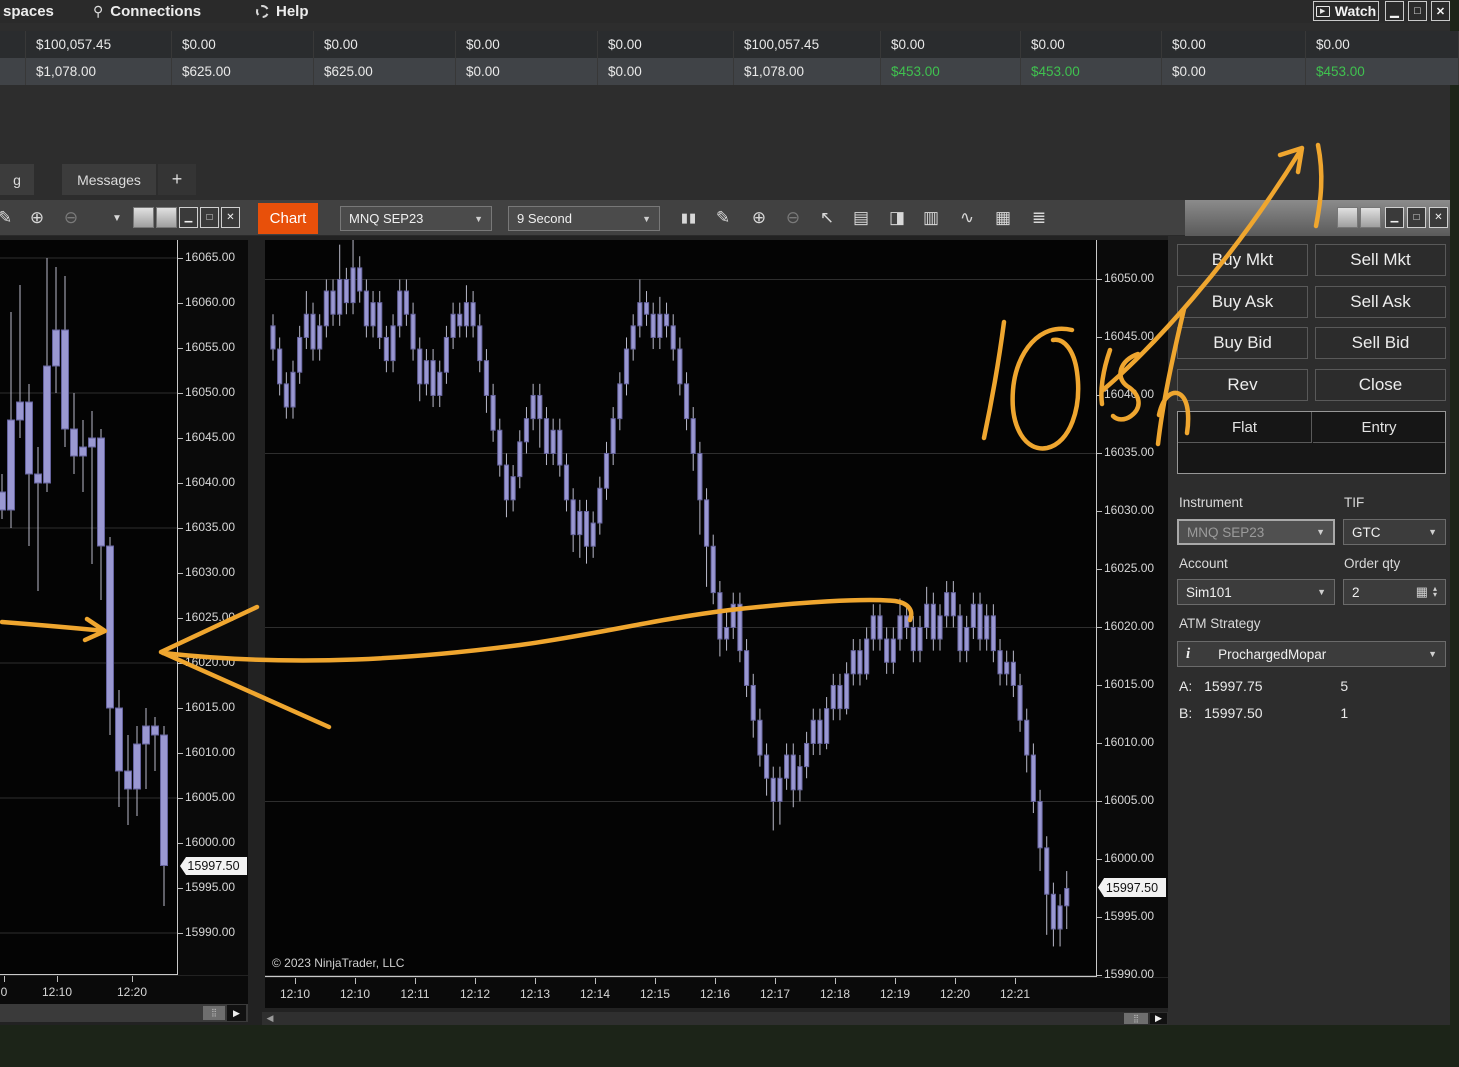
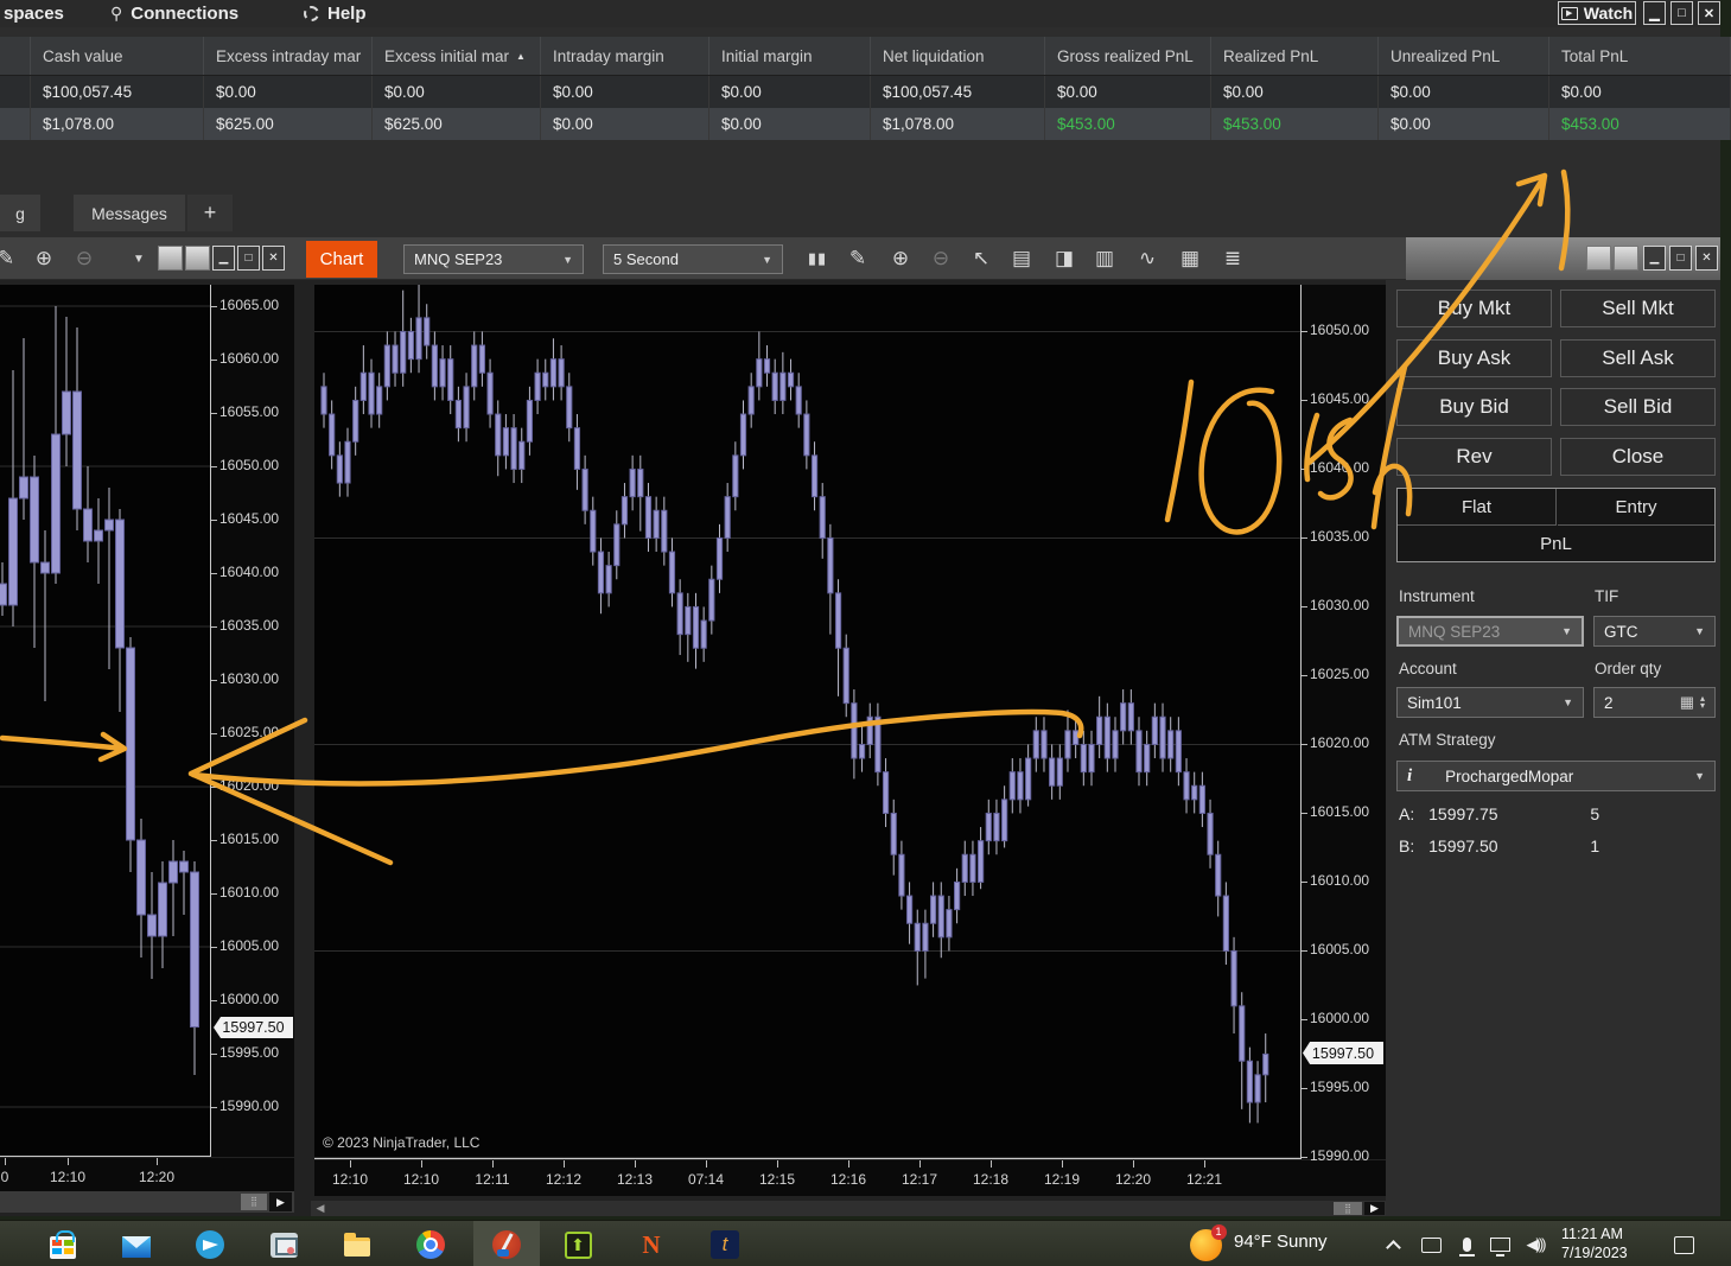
  spaces
  ⚲
  Connections
  Help
  Watch
  ▁
  □
  ✕
+ Cash value
+ Excess intraday mar
+ Excess initial mar
+ ▲
+ Intraday margin
+ Initial margin
+ Net liquidation
+ Gross realized PnL
+ Realized PnL
+ Unrealized PnL
+ Total PnL
  $100,057.45
  $0.00
  $0.00
  $0.00
  $0.00
  $100,057.45
  $0.00
  $0.00
  $0.00
  $0.00
  $1,078.00
  $625.00
  $625.00
  $0.00
  $0.00
  $1,078.00
  $453.00
  $453.00
  $0.00
  $453.00
  g
  Messages
  +
  ✎
  ⊕
  ⊖
  ▼
  ▁
  □
  ✕
  Chart
  MNQ SEP23
  ▼
- 9 Second
+ 5 Second
  ▼
  ▮▮
  ✎
  ⊕
  ⊖
  ↖
  ▤
  ◨
  ▥
  ∿
  ▦
  ≣
  ▁
  □
  ✕
  16065.00
  16060.00
  16055.00
  16050.00
  16045.00
  16040.00
  16035.00
  16030.00
  16025.0
  6020.00
  16015.00
  16010.00
  16005.00
  16000.00
  15995.00
  15990.00
  15997.50
  0
  12:10
  12:20
  ⣿
  ▶
  16050.00
  16045.00
  1604.00
  16035.00
  16030.00
  16025.00
  16020.00
  16015.00
  16010.00
  16005.00
  16000.00
  15995.00
  15990.00
  15997.50
  12:10
  12:10
  12:11
  12:12
  12:13
- 12:14
+ 07:14
  12:15
  12:16
  12:17
  12:18
  12:19
  12:20
  12:21
  © 2023 NinjaTrader, LLC
  ◀
  ⣿
  ▶
  Buy Mkt
  Sell Mkt
  Buy Ask
  Sell Ask
  Buy Bid
  Sell Bid
  Rev
  Close
  Flat
  Entry
+ PnL
  Instrument
  TIF
  MNQ SEP23
  ▼
  GTC
  ▼
  Account
  Order qty
  Sim101
  ▼
  2
  ▦
  ▴
  ▾
  ATM Strategy
  i
  ProchargedMopar
  ▼
  A: 15997.75 5
  B: 15997.50 1
+ ⬆
+ N
+ t
+ 1
+ 94°F Sunny
+ ◀)))
+ 11:21 AM
+ 7/19/2023
